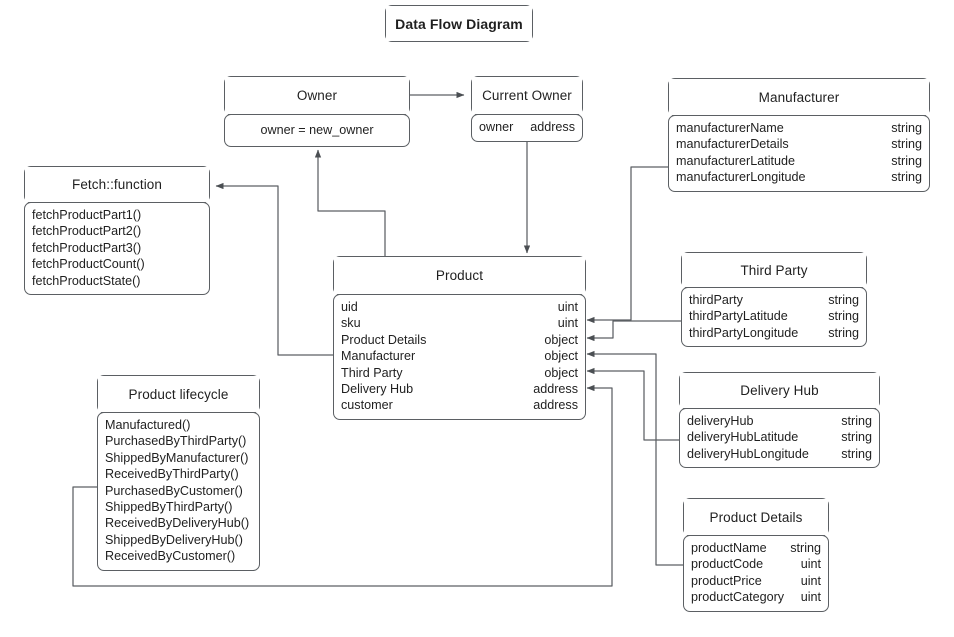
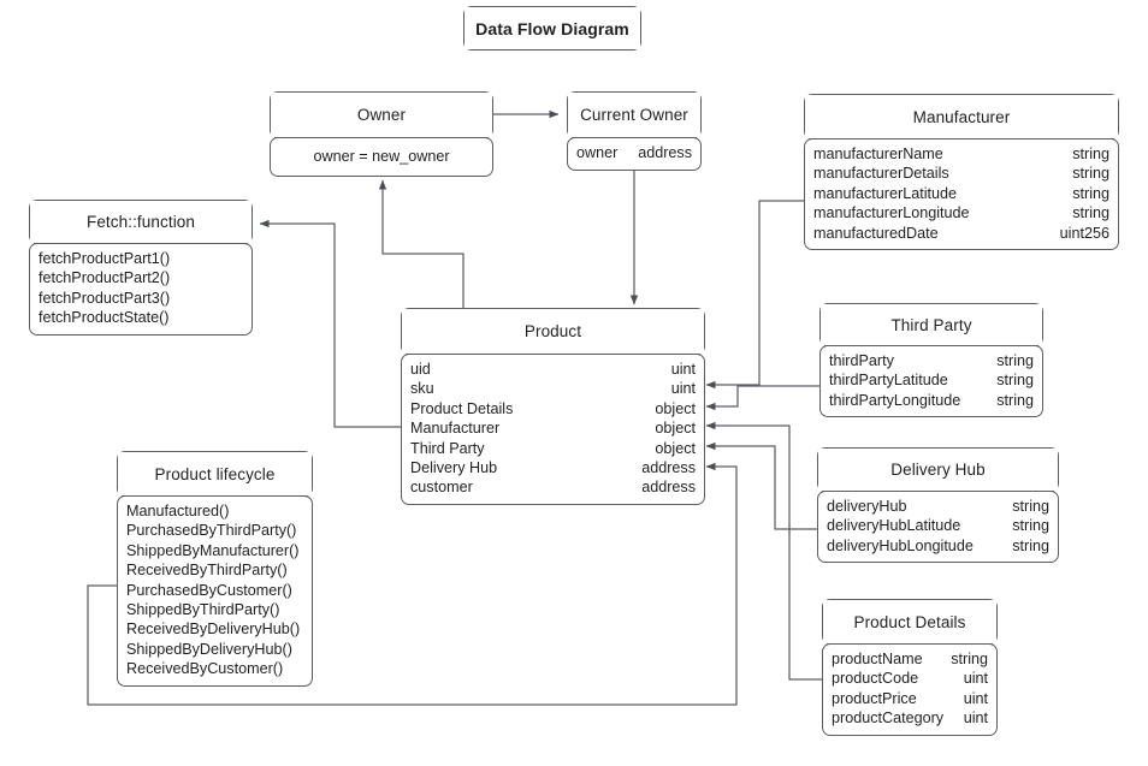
  Data Flow Diagram
  Owner
  owner = new_owner
  Current Owner
  owner
  address
  Manufacturer
  manufacturerName
  string
  manufacturerDetails
  string
  manufacturerLatitude
  string
  manufacturerLongitude
  string
+ manufacturedDate
+ uint256
  Fetch::function
  fetchProductPart1()
  fetchProductPart2()
  fetchProductPart3()
- fetchProductCount()
  fetchProductState()
  Product
  uid
  uint
  sku
  uint
  Product Details
  object
  Manufacturer
  object
  Third Party
  object
  Delivery Hub
  address
  customer
  address
  Third Party
  thirdParty
  string
  thirdPartyLatitude
  string
  thirdPartyLongitude
  string
  Delivery Hub
  deliveryHub
  string
  deliveryHubLatitude
  string
  deliveryHubLongitude
  string
  Product Details
  productName
  string
  productCode
  uint
  productPrice
  uint
  productCategory
  uint
  Product lifecycle
  Manufactured()
  PurchasedByThirdParty()
  ShippedByManufacturer()
  ReceivedByThirdParty()
  PurchasedByCustomer()
  ShippedByThirdParty()
  ReceivedByDeliveryHub()
  ShippedByDeliveryHub()
  ReceivedByCustomer()
